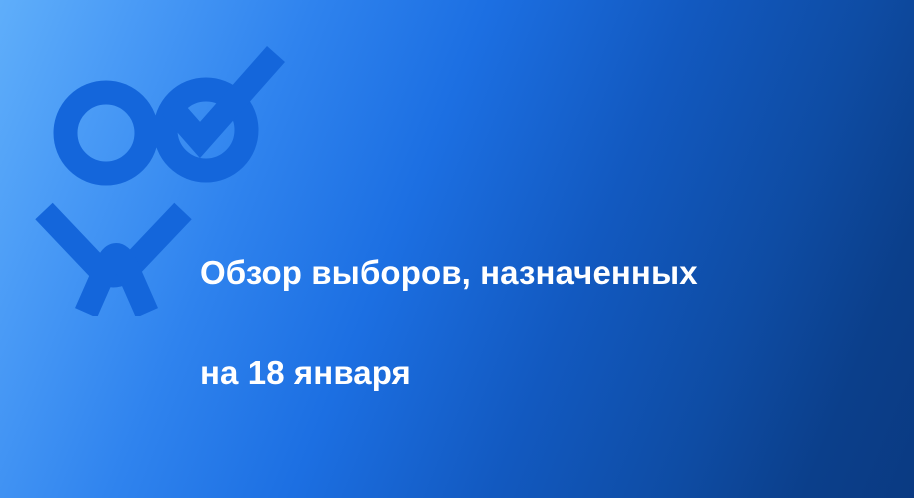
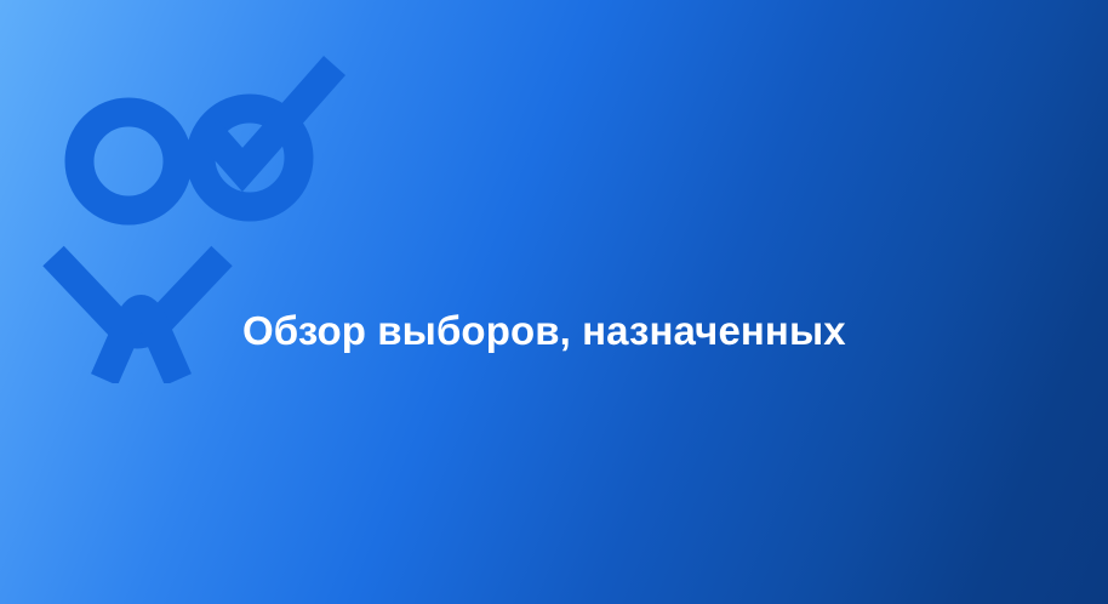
  Обзор выборов, назначенных
- на 18 января
